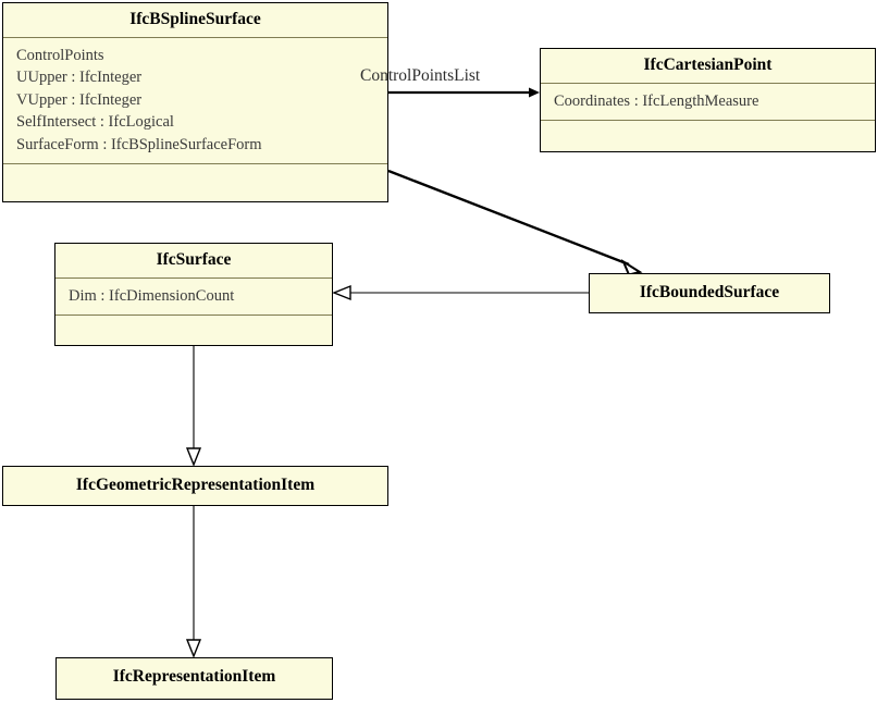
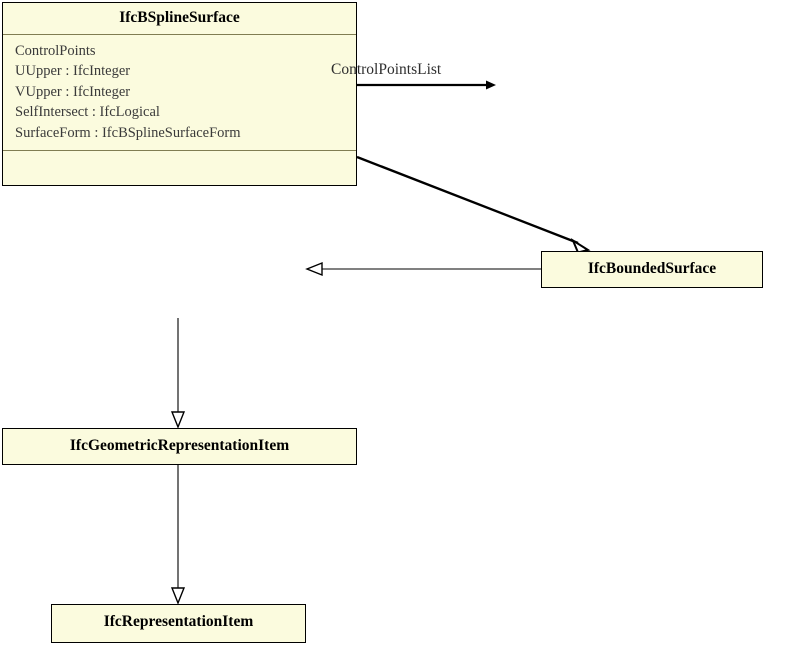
  IfcBSplineSurface
  ControlPoints
  UUpper : IfcInteger
  VUpper : IfcInteger
  SelfIntersect : IfcLogical
  SurfaceForm : IfcBSplineSurfaceForm
- IfcCartesianPoint
- Coordinates : IfcLengthMeasure
- IfcSurface
- Dim : IfcDimensionCount
  IfcBoundedSurface
  IfcGeometricRepresentationItem
  IfcRepresentationItem
  ControlPointsList
